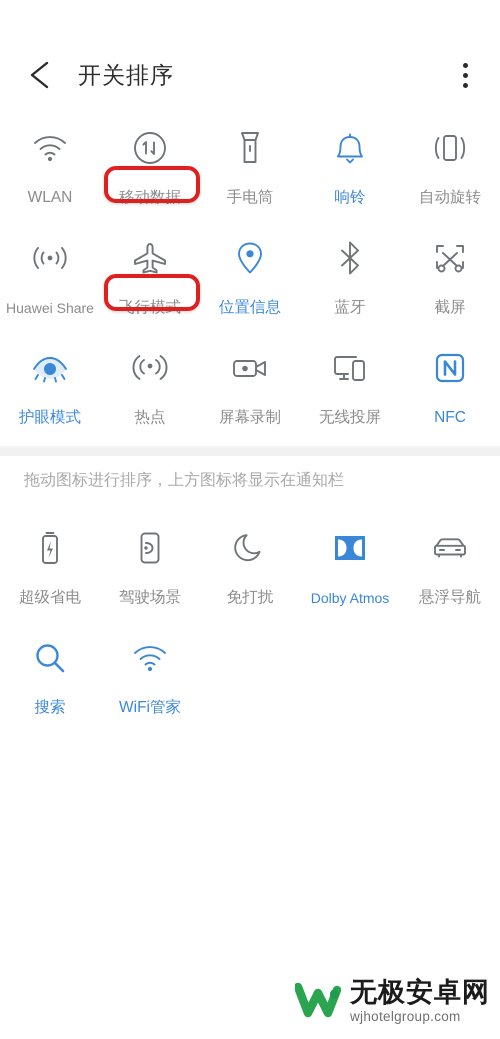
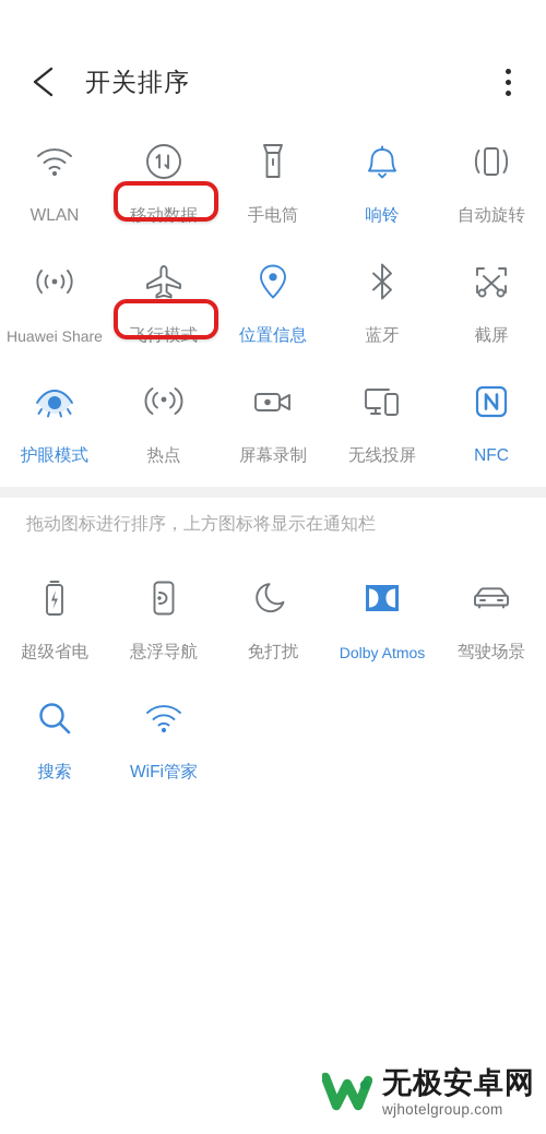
  开关排序
  WLAN
  移动数据
  手电筒
  响铃
  自动旋转
  Huawei Share
  飞行模式
  位置信息
  蓝牙
  截屏
  护眼模式
  热点
  屏幕录制
  无线投屏
  NFC
  拖动图标进行排序，上方图标将显示在通知栏
  超级省电
- 驾驶场景
+ 悬浮导航
  免打扰
  Dolby Atmos
- 悬浮导航
+ 驾驶场景
  搜索
  WiFi管家
  无极安卓网
  wjhotelgroup.com
